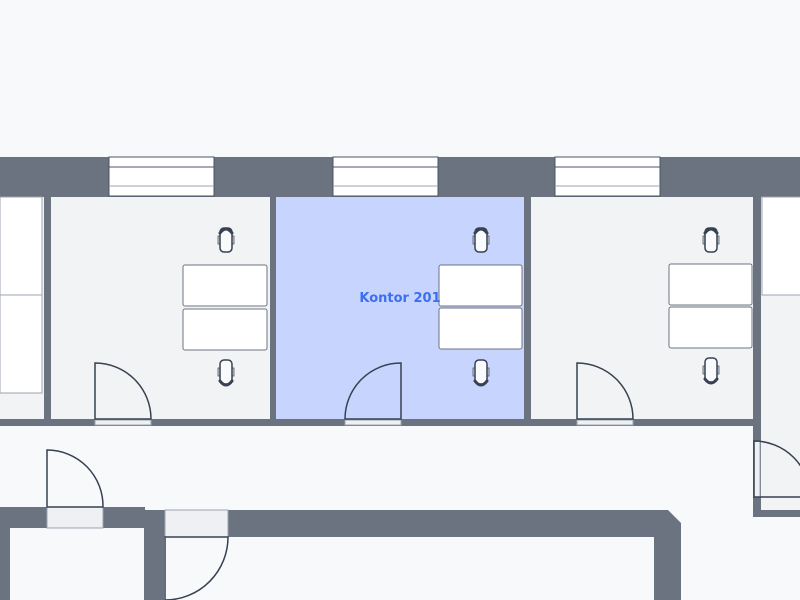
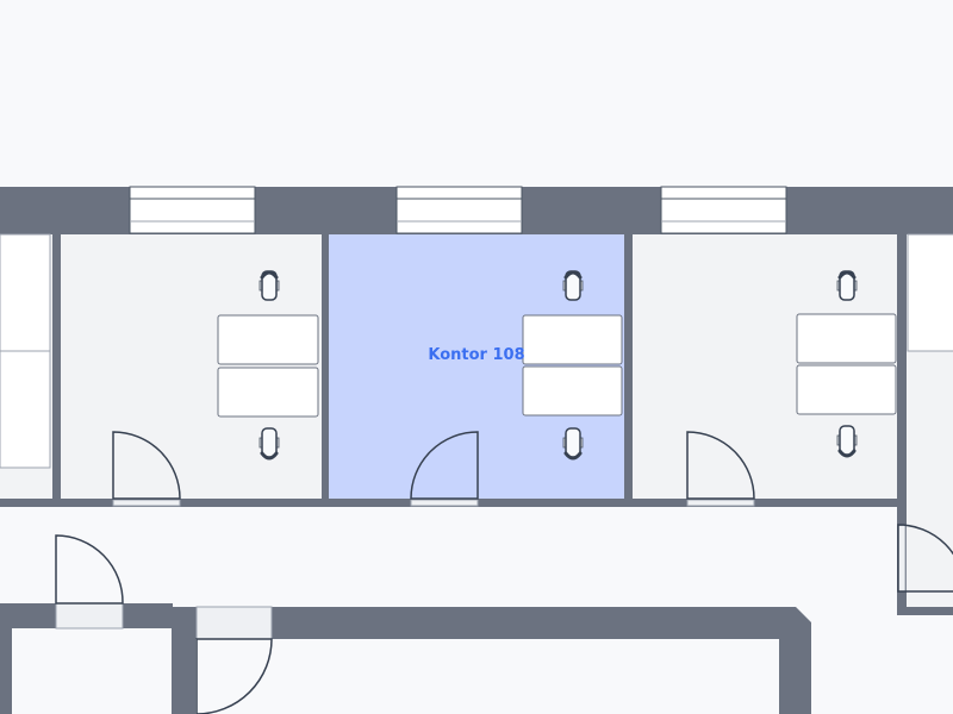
- Kontor 201
+ Kontor 108
